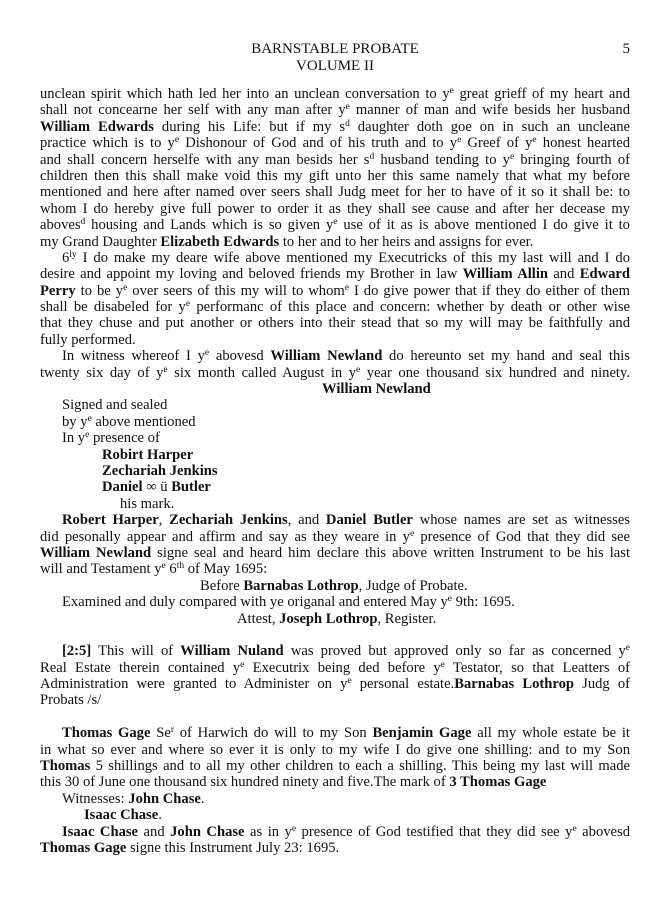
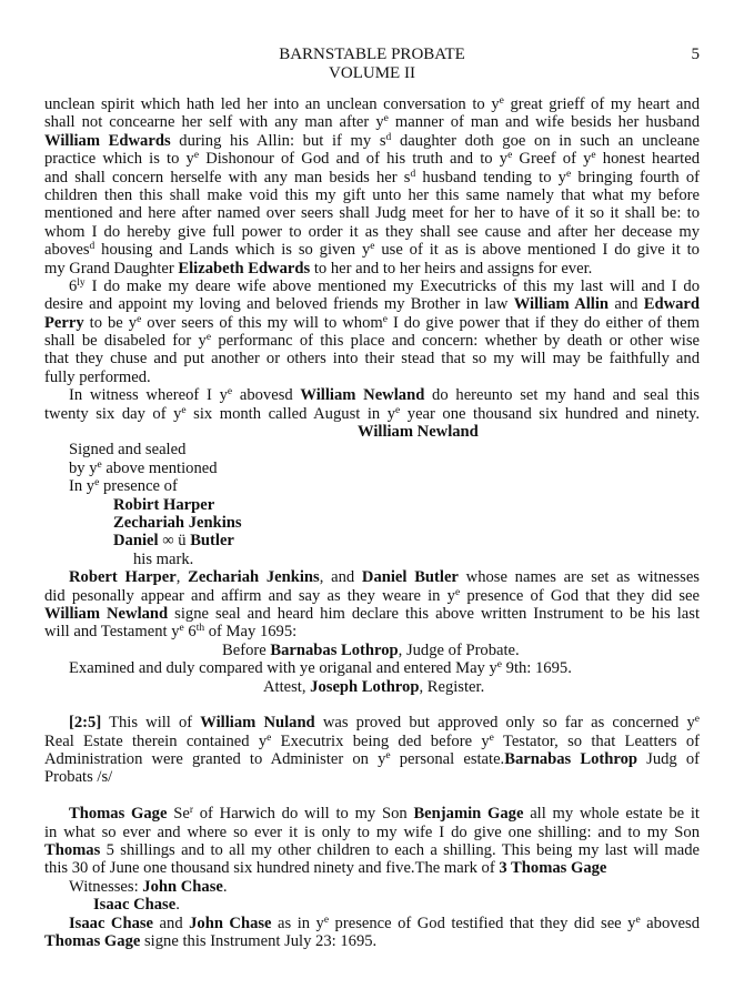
  BARNSTABLE PROBATE
  VOLUME II
  5
  unclean spirit which hath led her into an unclean conversation to ye great grieff of my heart and
  shall not concearne her self with any man after ye manner of man and wife besids her husband
- William Edwards during his Life: but if my sd daughter doth goe on in such an uncleane
+ William Edwards during his Allin: but if my sd daughter doth goe on in such an uncleane
  practice which is to ye Dishonour of God and of his truth and to ye Greef of ye honest hearted
  and shall concern herselfe with any man besids her sd husband tending to ye bringing fourth of
  children then this shall make void this my gift unto her this same namely that what my before
  mentioned and here after named over seers shall Judg meet for her to have of it so it shall be: to
  whom I do hereby give full power to order it as they shall see cause and after her decease my
  abovesd housing and Lands which is so given ye use of it as is above mentioned I do give it to
  my Grand Daughter Elizabeth Edwards to her and to her heirs and assigns for ever.
  6ly I do make my deare wife above mentioned my Executricks of this my last will and I do
  desire and appoint my loving and beloved friends my Brother in law William Allin and Edward
  Perry to be ye over seers of this my will to whome I do give power that if they do either of them
  shall be disabeled for ye performanc of this place and concern: whether by death or other wise
  that they chuse and put another or others into their stead that so my will may be faithfully and
  fully performed.
  In witness whereof I ye abovesd William Newland do hereunto set my hand and seal this
  twenty six day of ye six month called August in ye year one thousand six hundred and ninety.
  William Newland
  Signed and sealed
  by ye above mentioned
  In ye presence of
  Robirt Harper
  Zechariah Jenkins
  Daniel ∞ ü Butler
  his mark.
  Robert Harper, Zechariah Jenkins, and Daniel Butler whose names are set as witnesses
  did pesonally appear and affirm and say as they weare in ye presence of God that they did see
  William Newland signe seal and heard him declare this above written Instrument to be his last
  will and Testament ye 6th of May 1695:
  Before Barnabas Lothrop, Judge of Probate.
  Examined and duly compared with ye origanal and entered May ye 9th: 1695.
  Attest, Joseph Lothrop, Register.
  [2:5] This will of William Nuland was proved but approved only so far as concerned ye
  Real Estate therein contained ye Executrix being ded before ye Testator, so that Leatters of
  Administration were granted to Administer on ye personal estate.Barnabas Lothrop Judg of
  Probats /s/
  Thomas Gage Ser of Harwich do will to my Son Benjamin Gage all my whole estate be it
  in what so ever and where so ever it is only to my wife I do give one shilling: and to my Son
  Thomas 5 shillings and to all my other children to each a shilling. This being my last will made
  this 30 of June one thousand six hundred ninety and five.The mark of 3 Thomas Gage
  Witnesses: John Chase.
  Isaac Chase.
  Isaac Chase and John Chase as in ye presence of God testified that they did see ye abovesd
  Thomas Gage signe this Instrument July 23: 1695.
